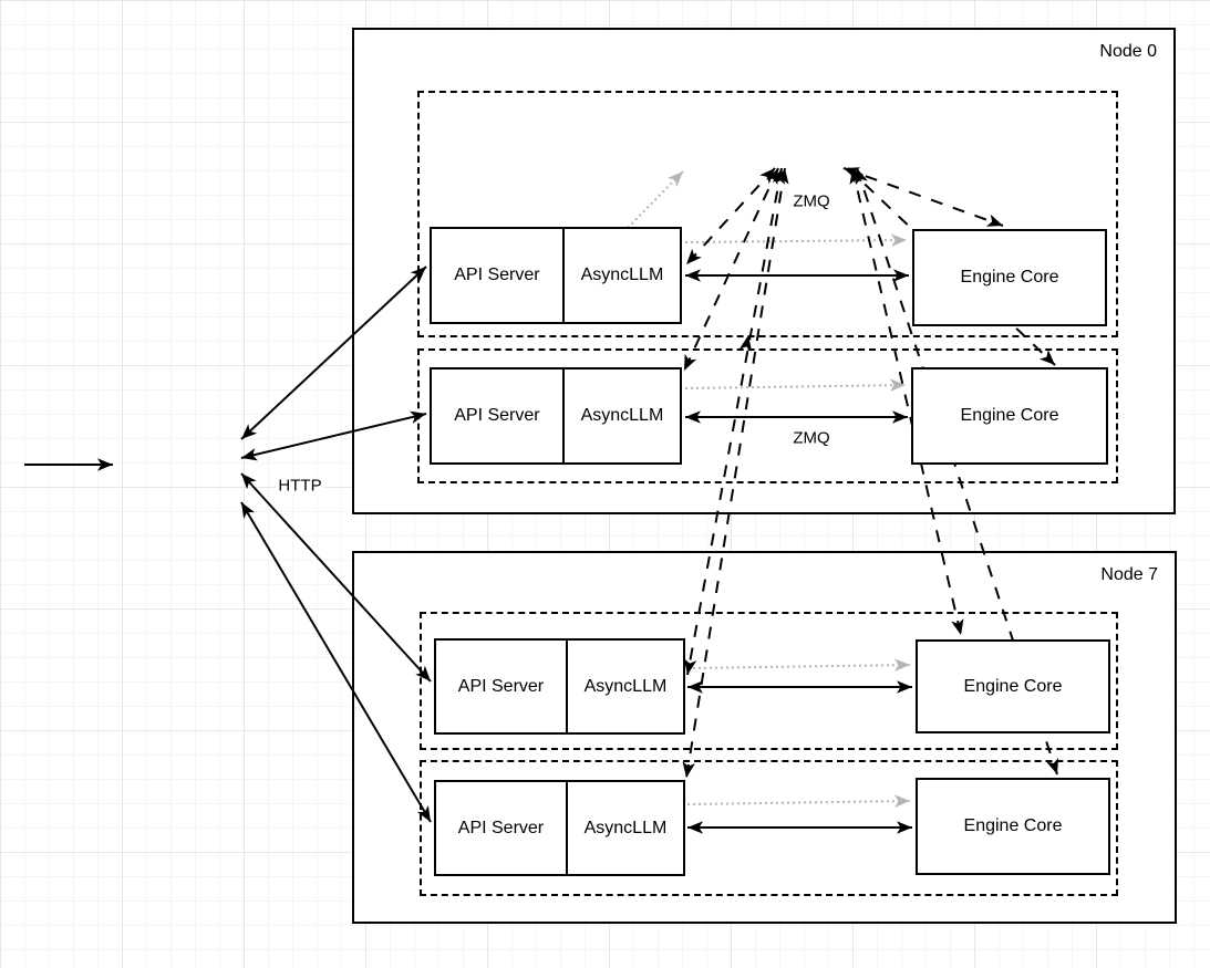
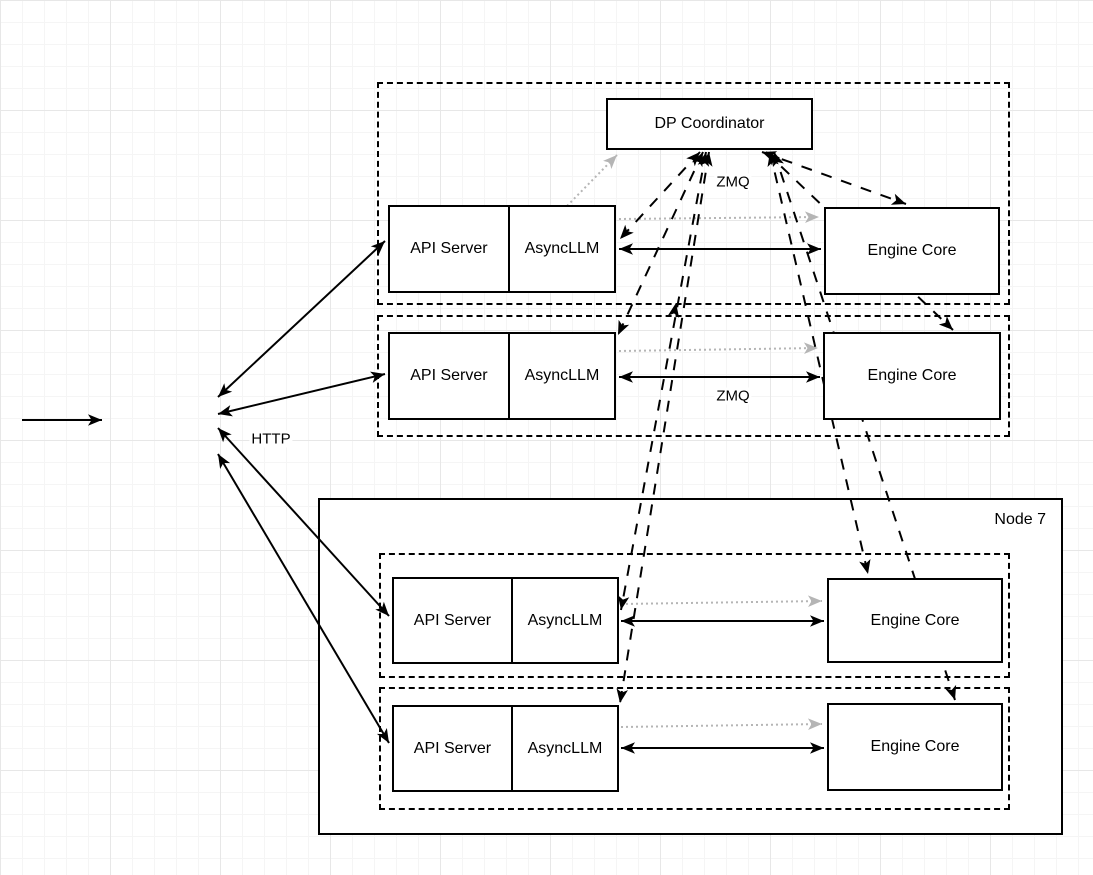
- Node 0
  Node 7
+ DP Coordinator
  API Server
  AsyncLLM
  Engine Core
  API Server
  AsyncLLM
  Engine Core
  API Server
  AsyncLLM
  Engine Core
  API Server
  AsyncLLM
  Engine Core
  ZMQ
  ZMQ
  HTTP
